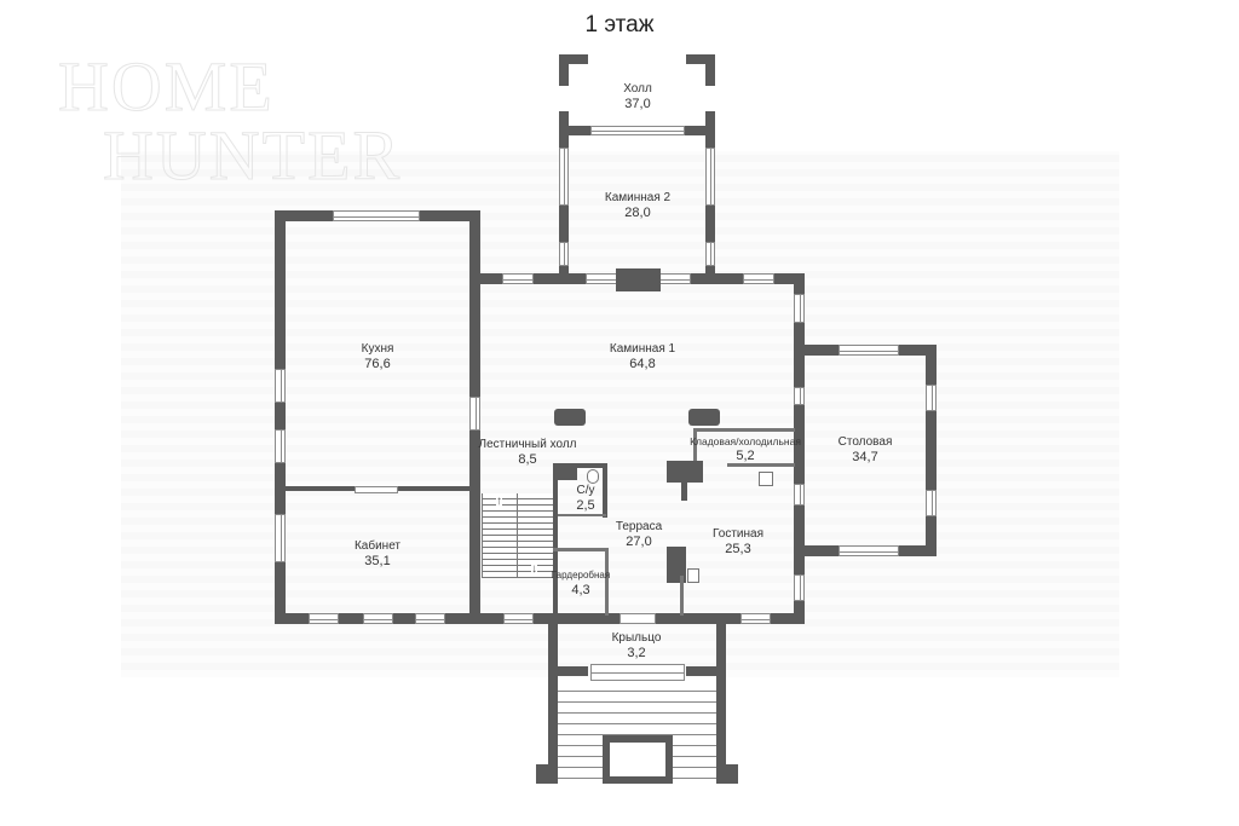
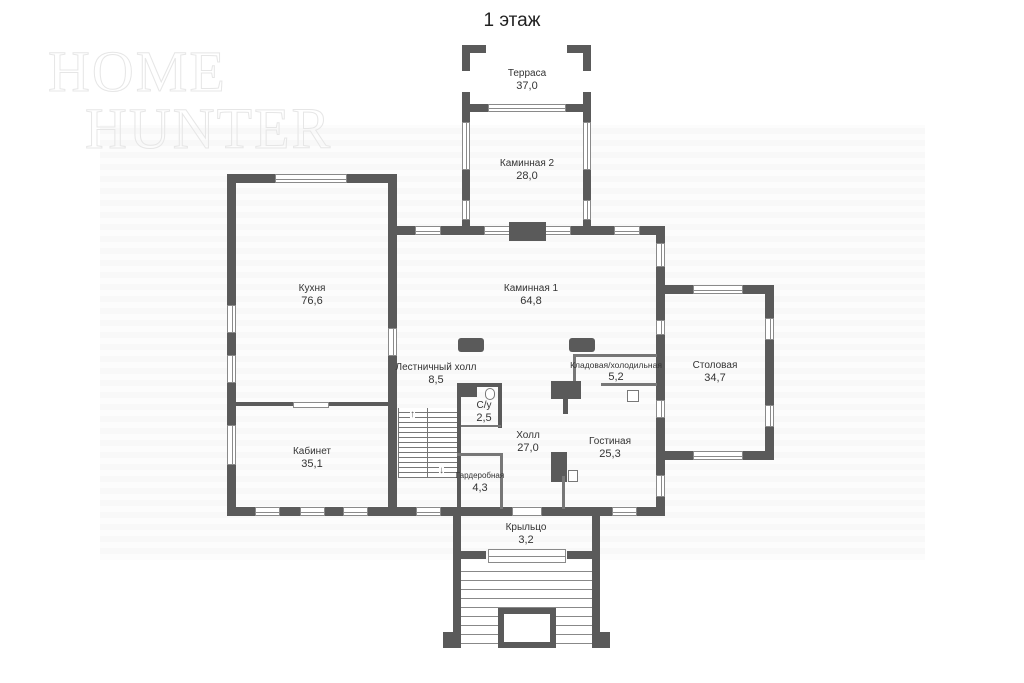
  HOME
  HUNTER
  1 этаж
  ↑
  ↓
- Холл
+ Терраса
  37,0
  Каминная 2
  28,0
  Кухня
  76,6
  Каминная 1
  64,8
  Лестничный холл
  8,5
  Кладовая/холодильная
  5,2
  Столовая
  34,7
  С/у
  2,5
- Терраса
+ Холл
  27,0
  Гостиная
  25,3
  Кабинет
  35,1
  Гардеробная
  4,3
  Крыльцо
  3,2
